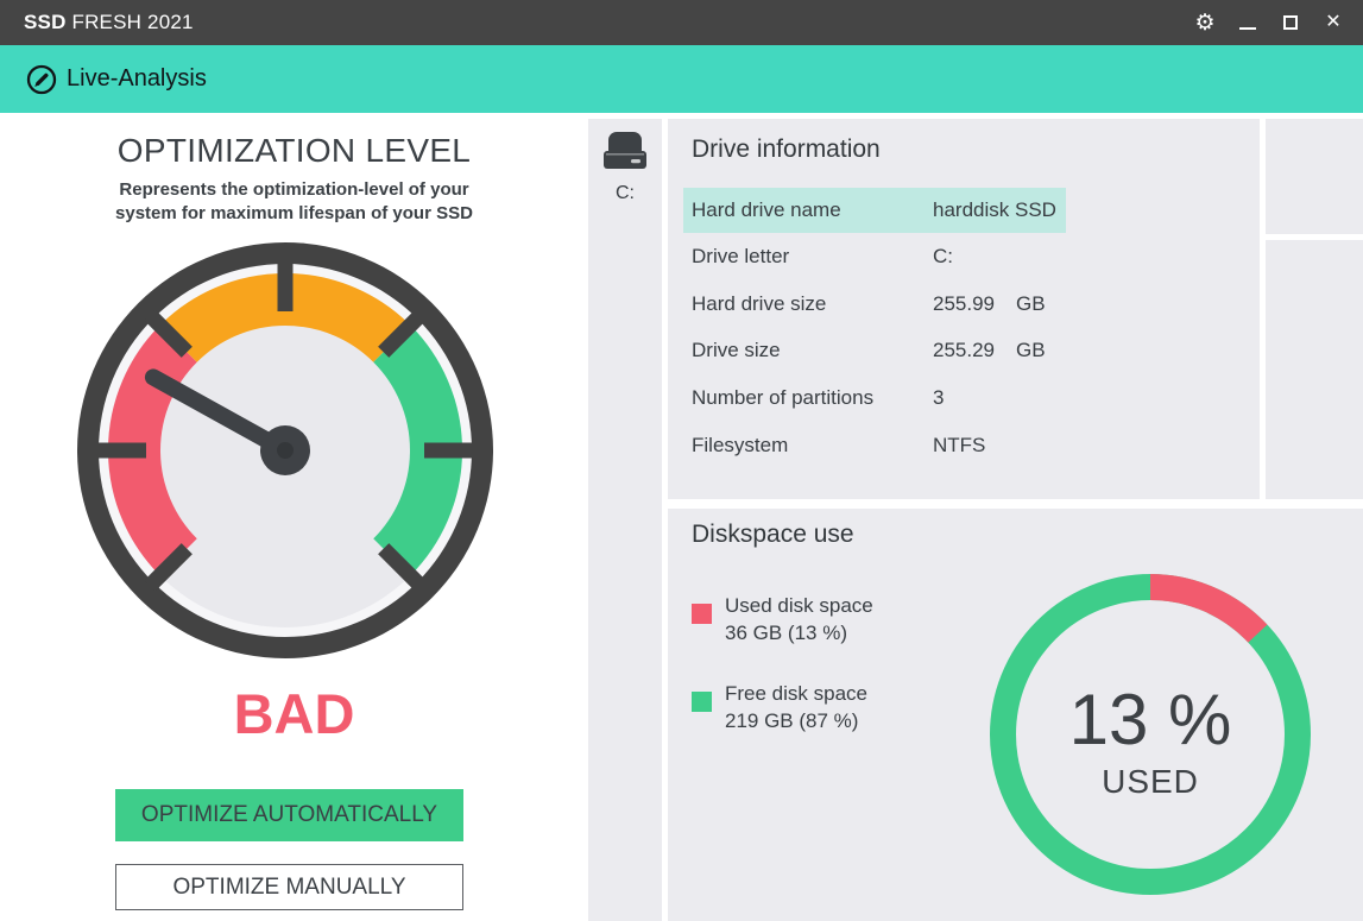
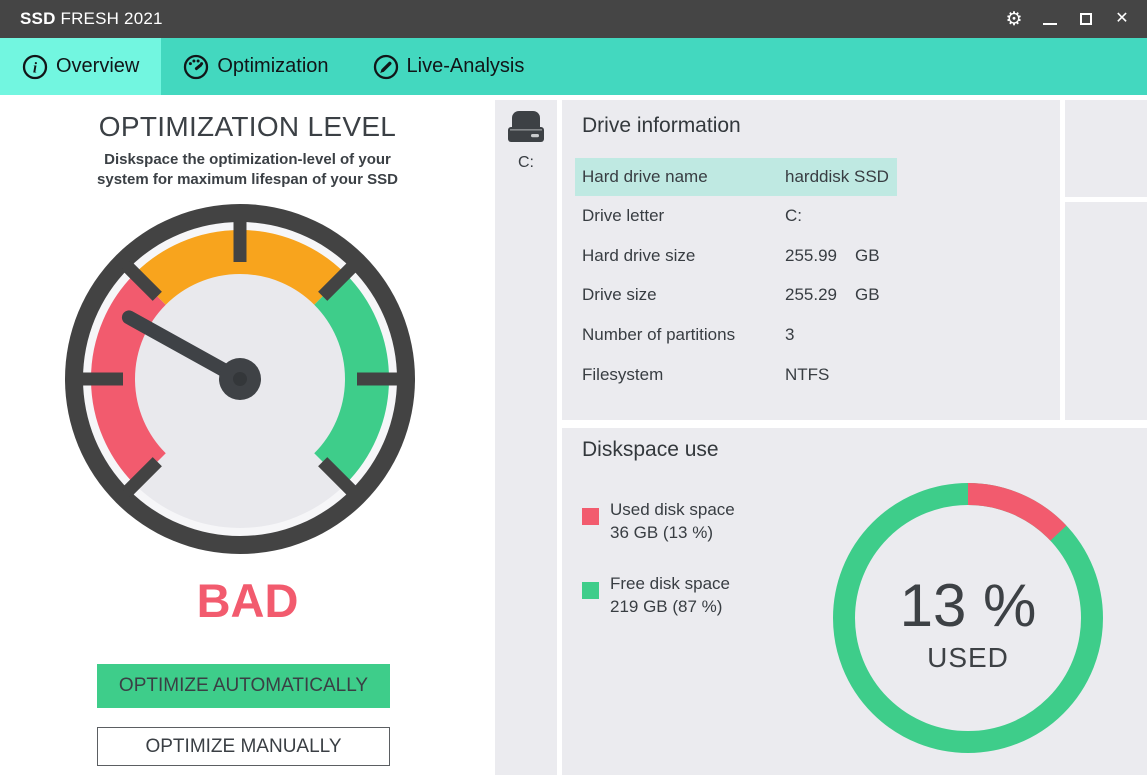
  SSD FRESH 2021
  ⚙
  ✕
+ i
+ Overview
+ Optimization
  Live-Analysis
  OPTIMIZATION LEVEL
- Represents the optimization-level of your
+ Diskspace the optimization-level of your
  system for maximum lifespan of your SSD
  BAD
  OPTIMIZE AUTOMATICALLY
  OPTIMIZE MANUALLY
  C:
  Drive information
  Hard drive name
  harddisk SSD
  Drive letter
  C:
  Hard drive size
  255.99
  GB
  Drive size
  255.29
  GB
  Number of partitions
  3
  Filesystem
  NTFS
  Diskspace use
  Used disk space
  36 GB (13 %)
  Free disk space
  219 GB (87 %)
  13 %
  USED
